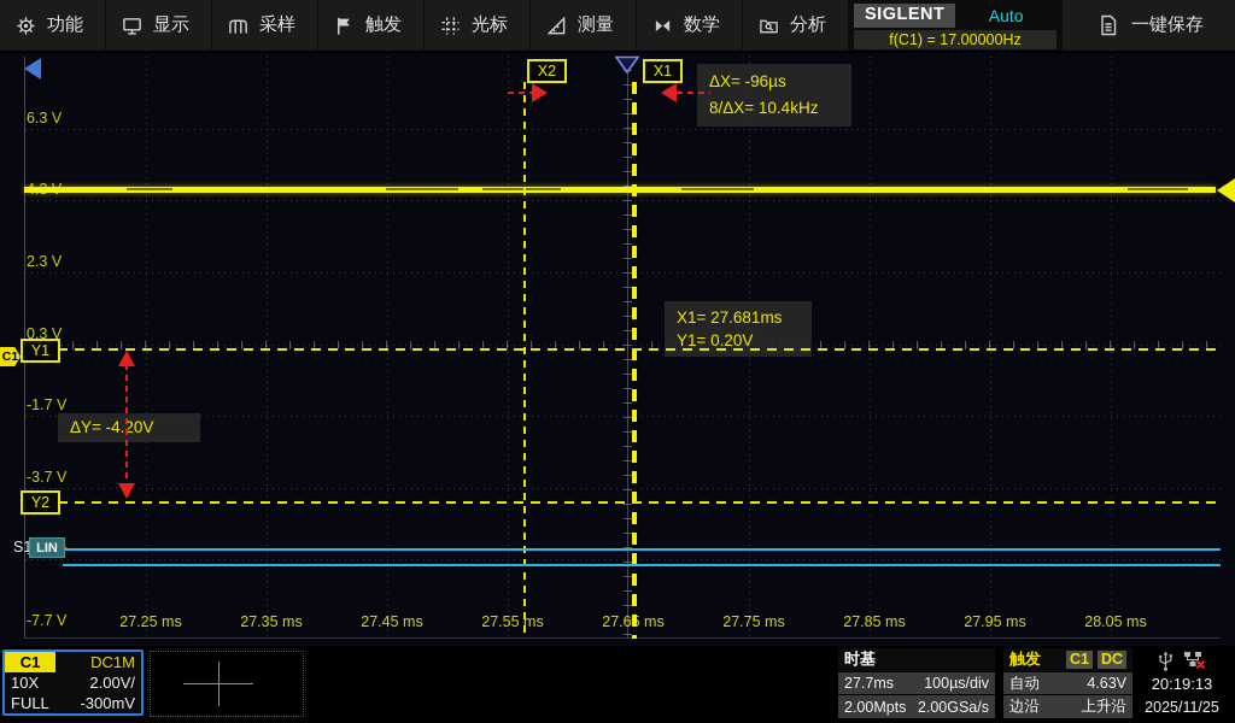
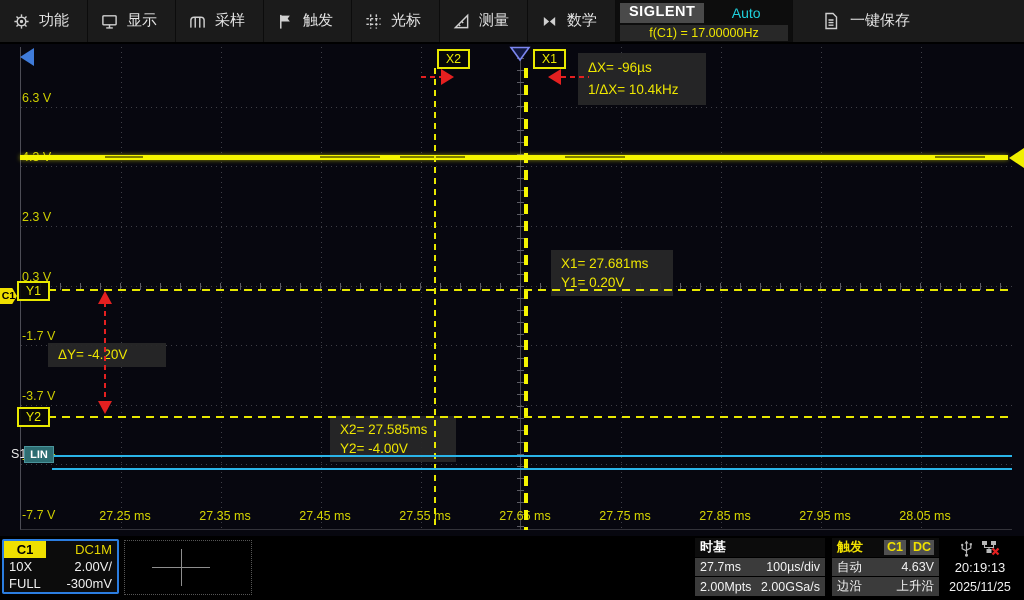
  功能
  显示
  采样
  触发
  光标
  测量
  数学
- 分析
  SIGLENT
  Auto
  f(C1) = 17.00000Hz
  一键保存
  6.3 V
  2.3 V
  0.3 V
  -1.7 V
  -3.7 V
  -7.7 V
  27.25 ms
  27.35 ms
  27.45 ms
  27.55 ms
  27.6 ms
  27.75 ms
  27.85 ms
  27.95 ms
  28.05 ms
  ΔX= -96µs
- 8/ΔX= 10.4kHz
+ 1/ΔX= 10.4kHz
  X1= 27.681ms
  Y1= 0.20V
+ X2= 27.585ms
+ Y2= -4.00V
  ΔY= -4.20V
  X2
  X1
  Y1
  Y2
  C1
  S1
  LIN
  C1
  DC1M
  10X
  2.00V/
  FULL
  -300mV
  时基
  27.7ms
  100µs/div
  2.00Mpts
  2.00GSa/s
  触发
  C1
  DC
  自动
  4.63V
  边沿
  上升沿
  20:19:13
  2025/11/25
